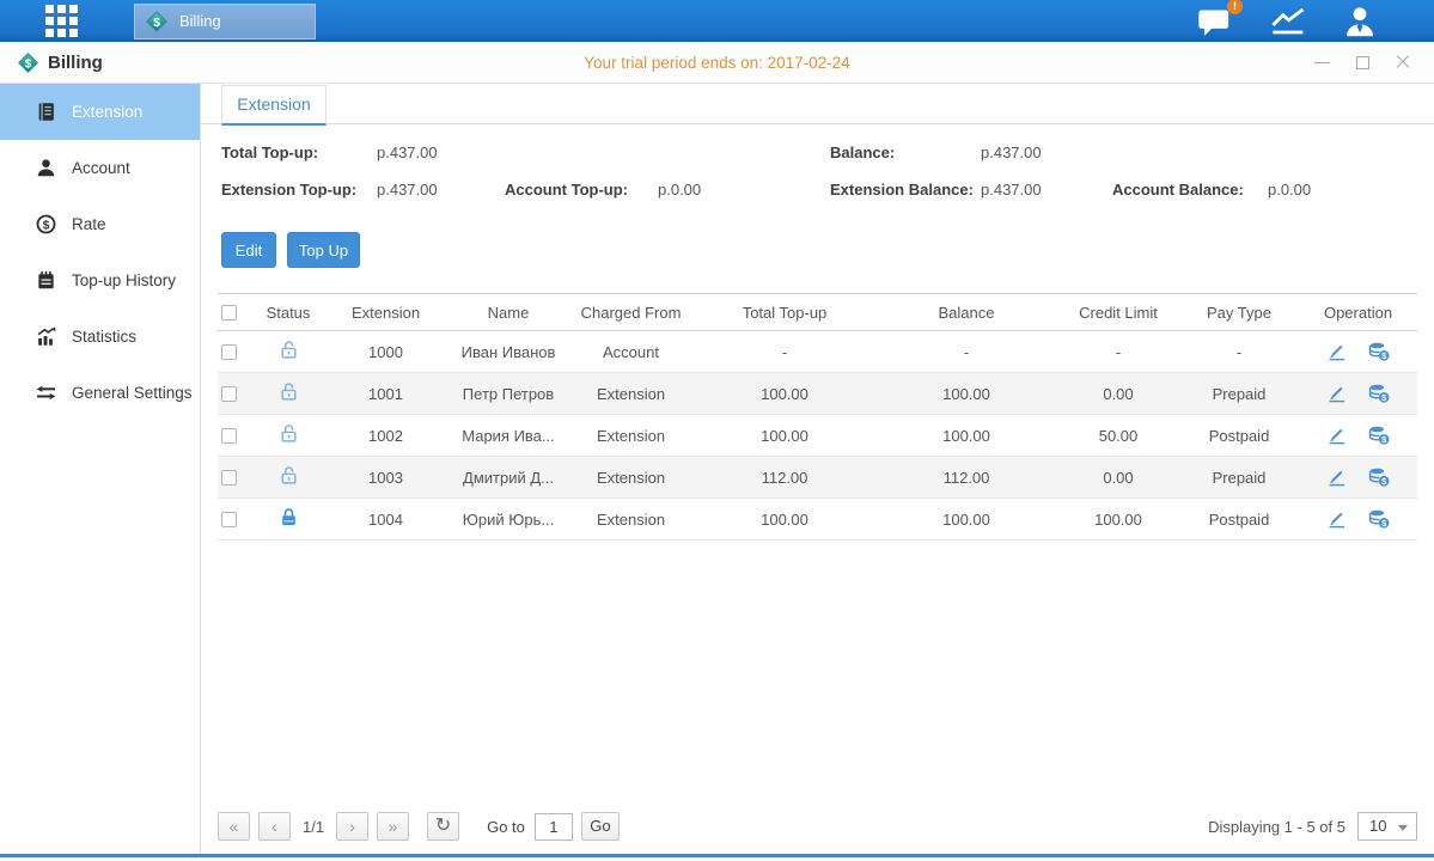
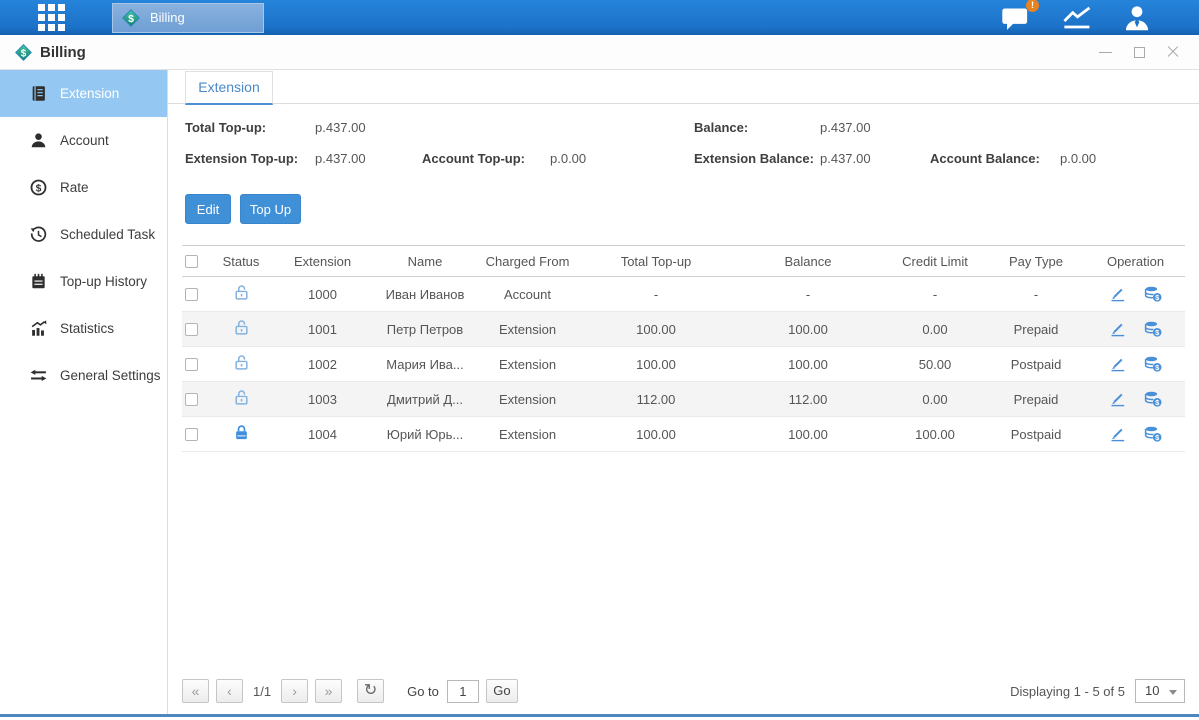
  $
  Billing
  !
  $
  Billing
- Your trial period ends on: 2017-02-24
  Extension
  Account
  $
  Rate
+ Scheduled Task
  Top-up History
  Statistics
  General Settings
  Extension
  Total Top-up:
  p.437.00
  Balance:
  p.437.00
  Extension Top-up:
  p.437.00
  Account Top-up:
  p.0.00
  Extension Balance:
  p.437.00
  Account Balance:
  p.0.00
  Edit
  Top Up
  Status
  Extension
  Name
  Charged From
  Total Top-up
  Balance
  Credit Limit
  Pay Type
  Operation
  1000
  Иван Иванов
  Account
  -
  -
  -
  -
  $
  1001
  Петр Петров
  Extension
  100.00
  100.00
  0.00
  Prepaid
  $
  1002
  Мария Ива...
  Extension
  100.00
  100.00
  50.00
  Postpaid
  $
  1003
  Дмитрий Д...
  Extension
  112.00
  112.00
  0.00
  Prepaid
  $
  1004
  Юрий Юрь...
  Extension
  100.00
  100.00
  100.00
  Postpaid
  $
  «
  ‹
  1/1
  ›
  »
  ↻
  Go to
  1
  Go
  Displaying 1 - 5 of 5
  10
